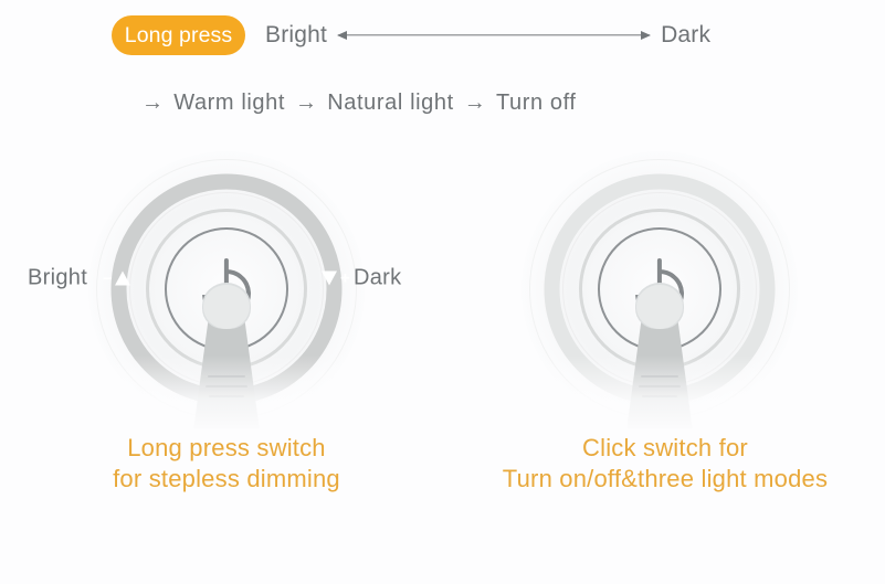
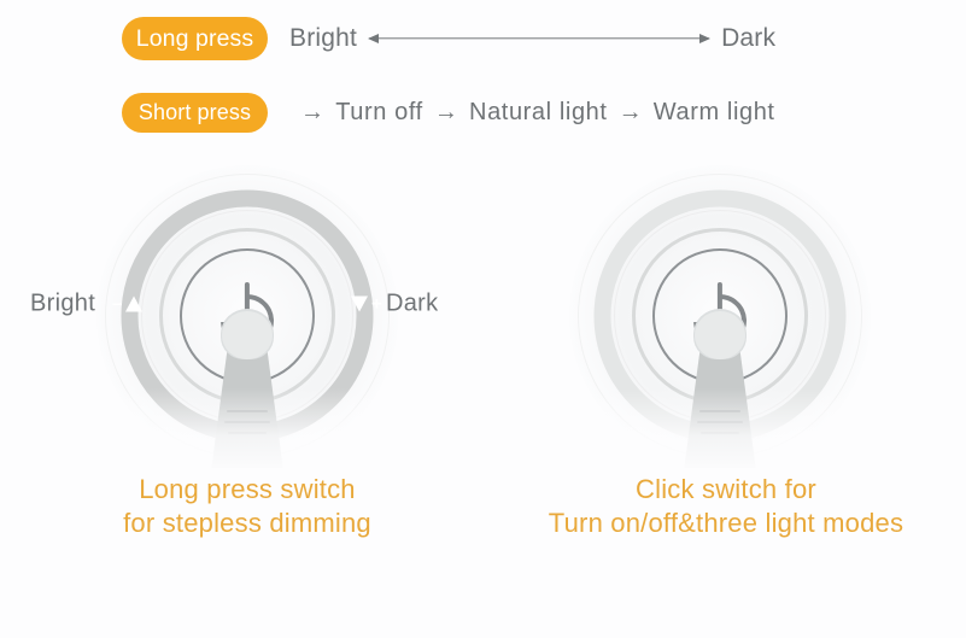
  Long press
  Bright
  Dark
+ Short press
  →
- Warm light
+ Turn off
  →
  Natural light
  →
- Turn off
+ Warm light
  –
  +
  Bright
  Dark
  Long press switch
  for stepless dimming
  Click switch for
  Turn on/off&three light modes
